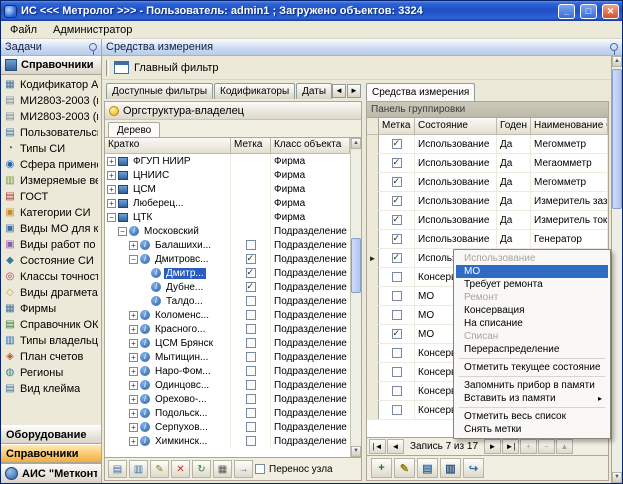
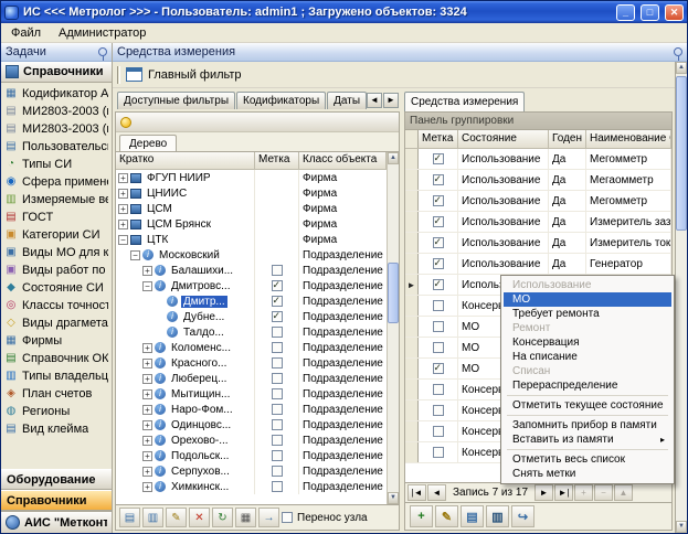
  ИС <<< Метролог >>> - Пользователь: admin1 ; Загружено объектов: 3324
  _
  □
  ✕
  Файл
  Администратор
  Задачи
  Справочники
  ▦
  Кодификатор А
  ▤
  МИ2803-2003 (
  ▤
  МИ2803-2003 (
  ▤
  Пользовательс
  ◔
  Типы СИ
  ◉
  ▥
  Измеряемые ве
  ▤
  ГОСТ
  ▣
  Категории СИ
  ▣
  ▣
  Виды работ по
  ◆
  Состояние СИ
  ◎
  Классы точност
  ◇
  Виды драгмета
  ▦
  Фирмы
  ▤
  Справочник ОК
  ▥
  Типы владельц
  ◈
  План счетов
  ◍
  Регионы
  ▤
  Вид клейма
  Оборудование
  Справочники
  Средства измерения
  Главный фильтр
  Доступные фильтры
  Кодификаторы
  Даты
  ◄
  ►
- Оргструктура-владелец
  Дерево
  Кратко
  Метка
  Класс объекта
  +
  ФГУП НИИР
  Фирма
  +
  ЦНИИС
  Фирма
  +
  ЦСМ
  Фирма
  +
- Люберец...
+ ЦСМ Брянск
  Фирма
  −
  ЦТК
  Фирма
  −
  i
  Московский
  Подразделение
  +
  i
  Балашихи...
  Подразделение
  −
  i
  Дмитровс...
  Подразделение
  i
  Дмитр...
  Подразделение
  i
  Дубне...
  Подразделение
  i
  Талдо...
  Подразделение
  +
  i
  Коломенс...
  Подразделение
  +
  i
  Красного...
  Подразделение
  +
  i
- ЦСМ Брянск
+ Люберец...
  Подразделение
  +
  i
  Мытищин...
  Подразделение
  +
  i
  Наро-Фом...
  Подразделение
  +
  i
  Одинцовс...
  Подразделение
  +
  i
  Орехово-...
  Подразделение
  +
  i
  Подольск...
  Подразделение
  +
  i
  Серпухов...
  Подразделение
  +
  i
  Химкинск...
  Подразделение
  ▤
  ▥
  ✎
  ✕
  ↻
  ▦
  →
  Перенос узла
  Средства измерения
  Панель группировки
  Метка
  Состояние
  Годен
  Наименование
  Использование
  Да
  Мегомметр
  Использование
  Да
  Мегаомметр
  Использование
  Да
  Мегомметр
  Использование
  Да
  Использование
  Да
  Измеритель ток
  Использование
  Да
  Генератор
  ►
  МО
  МО
  МО
  |◄
  ◄
  Запись 7 из 17
  ►
  ►|
  +
  −
  ▲
  +
  ✎
  ▤
  ▥
  ↪
  Использование
  МО
  Требует ремонта
  Ремонт
  Консервация
  На списание
  Списан
  Перераспределение
  Отметить текущее состояние
  Запомнить прибор в памяти
  Вставить из памяти
  ▸
  Отметить весь список
  Снять метки
